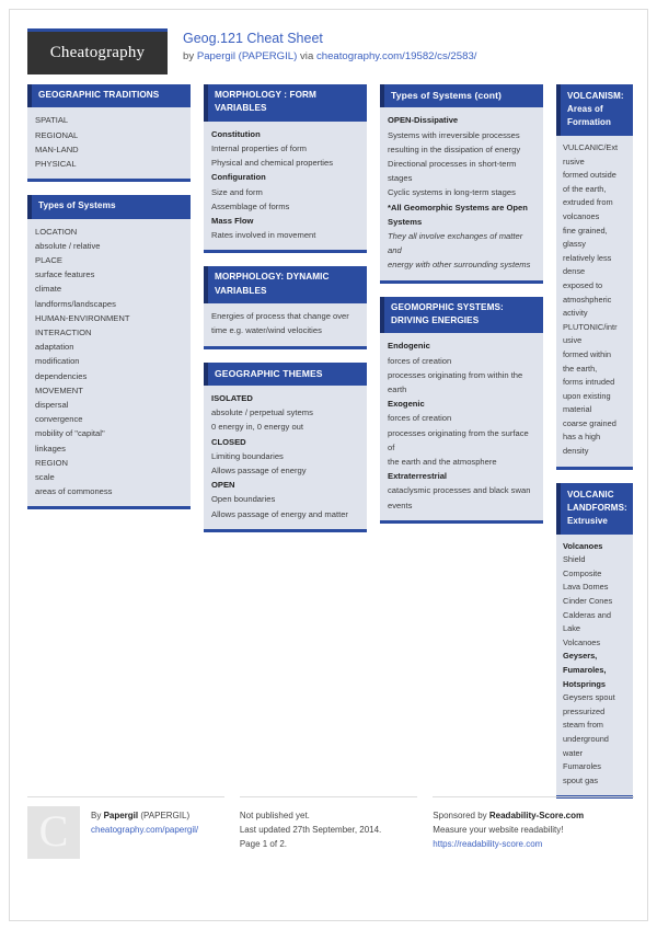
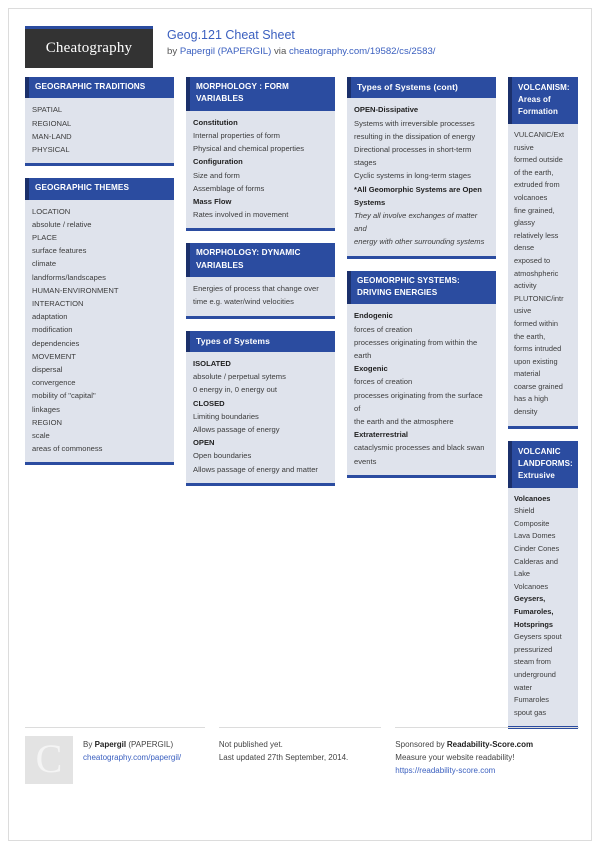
  Cheatography
  Geog.121 Cheat Sheet
  by Papergil (PAPERGIL) via cheatography.com/19582/cs/2583/
  GEOGRAPHIC TRADITIONS
  SPATIAL
  REGIONAL
  MAN-LAND
  PHYSICAL
- Types of Systems
+ GEOGRAPHIC THEMES
  LOCATION
  absolute / relative
  PLACE
  surface features
  climate
  landforms/landscapes
  HUMAN-ENVIRONMENT
  INTERACTION
  adaptation
  modification
  dependencies
  MOVEMENT
  dispersal
  convergence
  mobility of "capital"
  linkages
  REGION
  scale
  areas of commoness
  MORPHOLOGY : FORM VARIABLES
  Constitution
  Internal properties of form
  Physical and chemical properties
  Configuration
  Size and form
  Assemblage of forms
  Mass Flow
  Rates involved in movement
  MORPHOLOGY: DYNAMIC VARIABLES
  Energies of process that change over
  time e.g. water/wind velocities
- GEOGRAPHIC THEMES
+ Types of Systems
  ISOLATED
  absolute / perpetual sytems
  0 energy in, 0 energy out
  CLOSED
  Limiting boundaries
  Allows passage of energy
  OPEN
  Open boundaries
  Allows passage of energy and matter
  Types of Systems (cont)
  OPEN-Dissipative
  Systems with irreversible processes
  resulting in the dissipation of energy
  Directional processes in short-term
  stages
  Cyclic systems in long-term stages
  *All Geomorphic Systems are Open
  Systems
  They all involve exchanges of matter and
  energy with other surrounding systems
  GEOMORPHIC SYSTEMS: DRIVING ENERGIES
  Endogenic
  forces of creation
  processes originating from within the
  earth
  Exogenic
  forces of creation
  processes originating from the surface of
  the earth and the atmosphere
  Extraterrestrial
  cataclysmic processes and black swan
  events
  VOLCANISM: Areas of Formation
  VULCANIC/Ext
  rusive
  formed outside
  of the earth,
  extruded from
  volcanoes
  fine grained,
  glassy
  relatively less
  dense
  exposed to
  atmoshpheric
  activity
  PLUTONIC/intr
  usive
  formed within
  the earth,
  forms intruded
  upon existing
  material
  coarse grained
  has a high
  density
  VOLCANIC LANDFORMS: Extrusive
  Volcanoes
  Shield
  Composite
  Lava Domes
  Cinder Cones
  Calderas and
  Lake
  Volcanoes
  Geysers,
  Fumaroles,
  Hotsprings
  Geysers spout
  pressurized
  steam from
  underground
  water
  Fumaroles
  spout gas
  By Papergil (PAPERGIL)
  cheatography.com/papergil/
  Not published yet.
  Last updated 27th September, 2014.
- Page 1 of 2.
  Sponsored by Readability-Score.com
  Measure your website readability!
  https://readability-score.com
